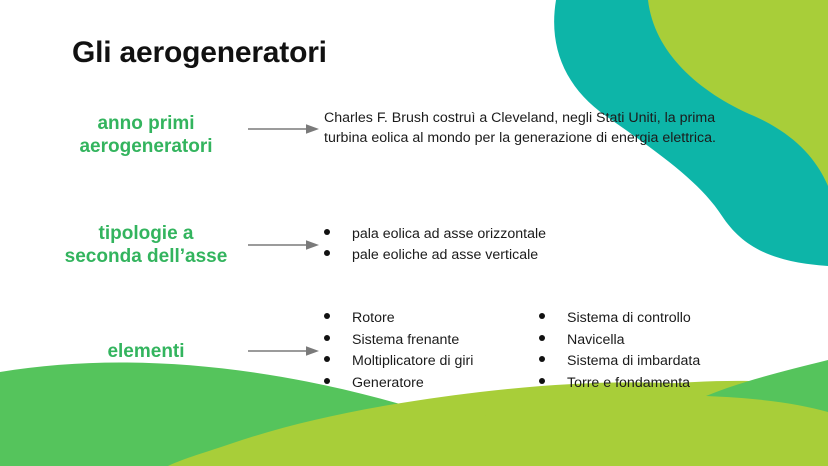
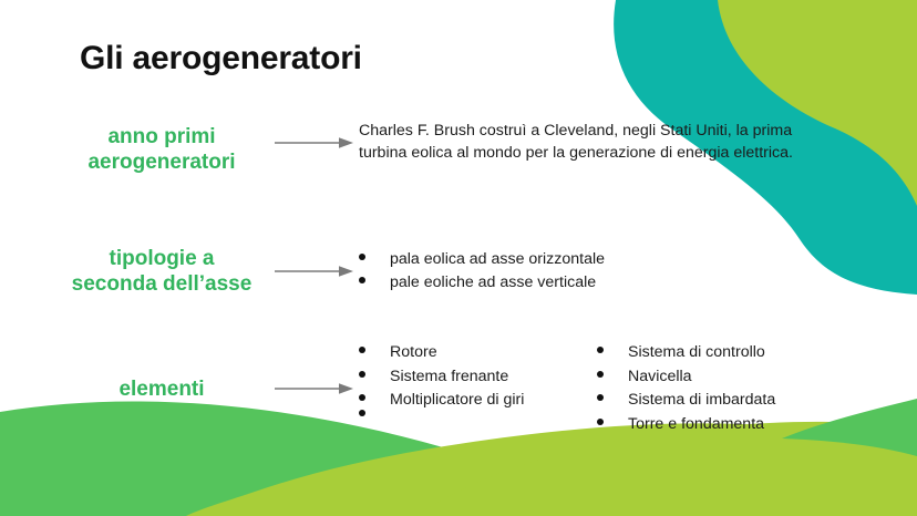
  Gli aerogeneratori
  anno primi
  aerogeneratori
  Charles F. Brush costruì a Cleveland, negli Stati Uniti, la prima turbina eolica al mondo per la generazione di energia elettrica.
  tipologie a
  seconda dell’asse
  pala eolica ad asse orizzontale
  pale eoliche ad asse verticale
  elementi
  Rotore
  Sistema frenante
  Moltiplicatore di giri
- Generatore
  Sistema di controllo
  Navicella
  Sistema di imbardata
  Torre e fondamenta
